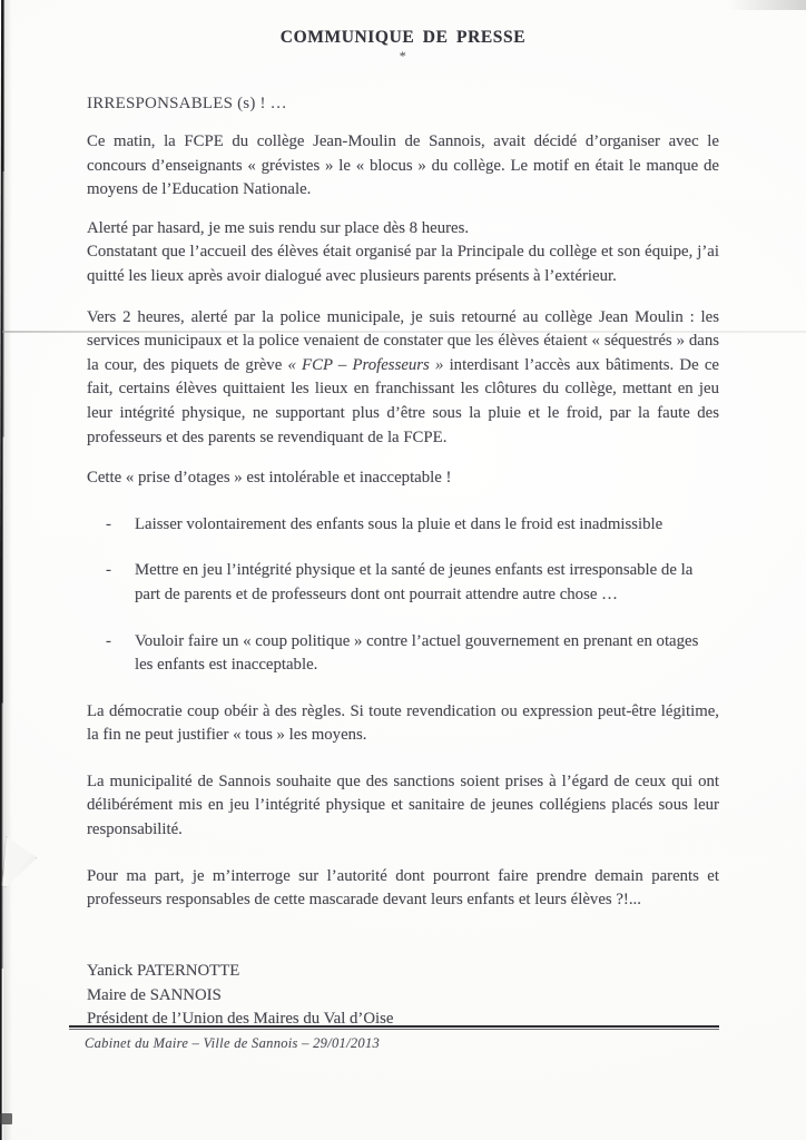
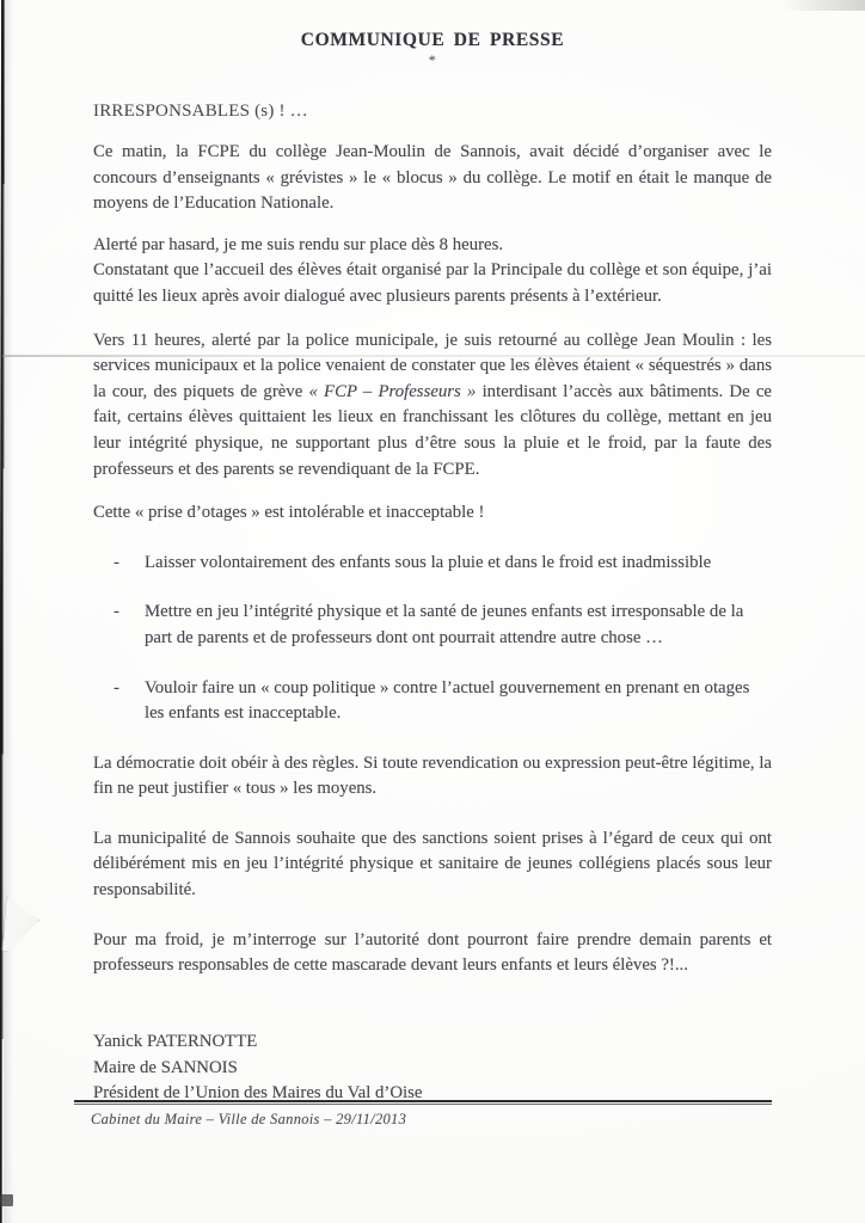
  COMMUNIQUE DE PRESSE
  IRRESPONSABLES (s) ! …
  Ce matin, la FCPE du collège Jean-Moulin de Sannois, avait décidé d’organiser avec le concours d’enseignants « grévistes » le « blocus » du collège. Le motif en était le manque de moyens de l’Education Nationale.
  Alerté par hasard, je me suis rendu sur place dès 8 heures.
  Constatant que l’accueil des élèves était organisé par la Principale du collège et son équipe, j’ai quitté les lieux après avoir dialogué avec plusieurs parents présents à l’extérieur.
- Vers 2 heures, alerté par la police municipale, je suis retourné au collège Jean Moulin : les services municipaux et la police venaient de constater que les élèves étaient « séquestrés » dans la cour, des piquets de grève « FCP – Professeurs » interdisant l’accès aux bâtiments. De ce fait, certains élèves quittaient les lieux en franchissant les clôtures du collège, mettant en jeu leur intégrité physique, ne supportant plus d’être sous la pluie et le froid, par la faute des professeurs et des parents se revendiquant de la FCPE.
+ Vers 11 heures, alerté par la police municipale, je suis retourné au collège Jean Moulin : les services municipaux et la police venaient de constater que les élèves étaient « séquestrés » dans la cour, des piquets de grève « FCP – Professeurs » interdisant l’accès aux bâtiments. De ce fait, certains élèves quittaient les lieux en franchissant les clôtures du collège, mettant en jeu leur intégrité physique, ne supportant plus d’être sous la pluie et le froid, par la faute des professeurs et des parents se revendiquant de la FCPE.
  Cette « prise d’otages » est intolérable et inacceptable !
  -
  Laisser volontairement des enfants sous la pluie et dans le froid est inadmissible
  -
  Mettre en jeu l’intégrité physique et la santé de jeunes enfants est irresponsable de la part de parents et de professeurs dont ont pourrait attendre autre chose …
  -
  Vouloir faire un « coup politique » contre l’actuel gouvernement en prenant en otages les enfants est inacceptable.
- La démocratie coup obéir à des règles. Si toute revendication ou expression peut-être légitime, la fin ne peut justifier « tous » les moyens.
+ La démocratie doit obéir à des règles. Si toute revendication ou expression peut-être légitime, la fin ne peut justifier « tous » les moyens.
  La municipalité de Sannois souhaite que des sanctions soient prises à l’égard de ceux qui ont délibérément mis en jeu l’intégrité physique et sanitaire de jeunes collégiens placés sous leur responsabilité.
- Pour ma part, je m’interroge sur l’autorité dont pourront faire prendre demain parents et professeurs responsables de cette mascarade devant leurs enfants et leurs élèves ?!...
+ Pour ma froid, je m’interroge sur l’autorité dont pourront faire prendre demain parents et professeurs responsables de cette mascarade devant leurs enfants et leurs élèves ?!...
  Yanick PATERNOTTE
  Maire de SANNOIS
  Président de l’Union des Maires du Val d’Oise
- Cabinet du Maire – Ville de Sannois – 29/01/2013
+ Cabinet du Maire – Ville de Sannois – 29/11/2013
